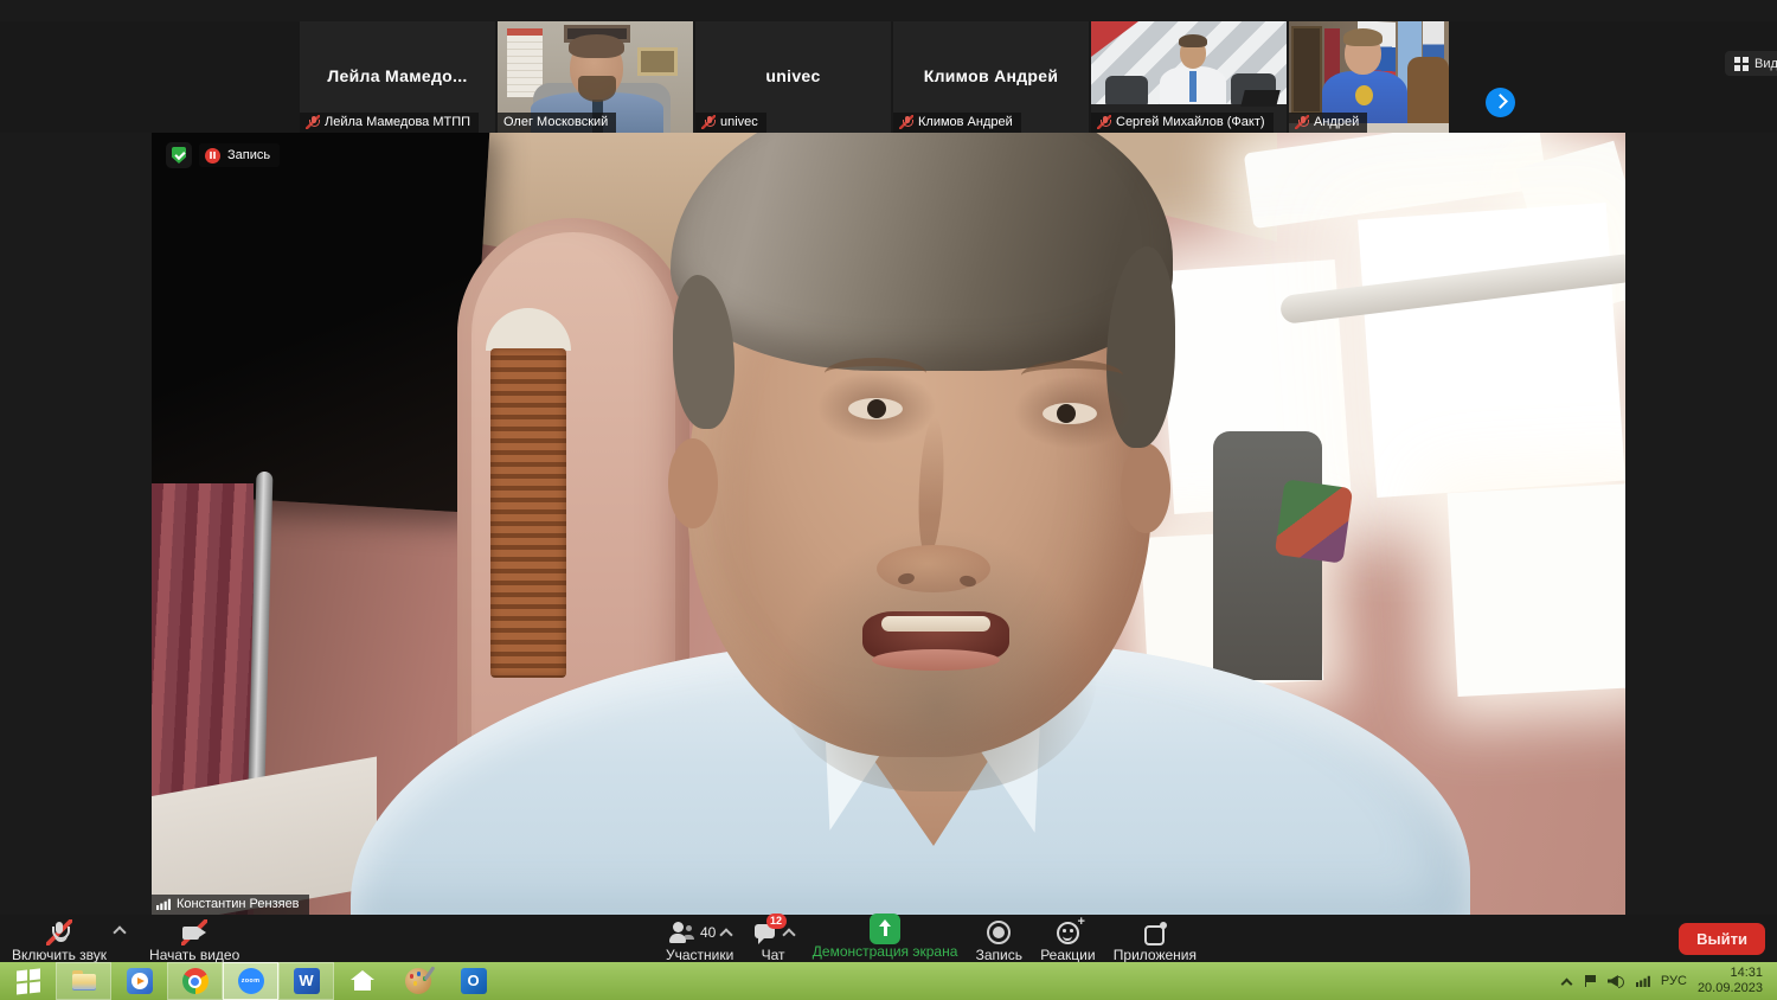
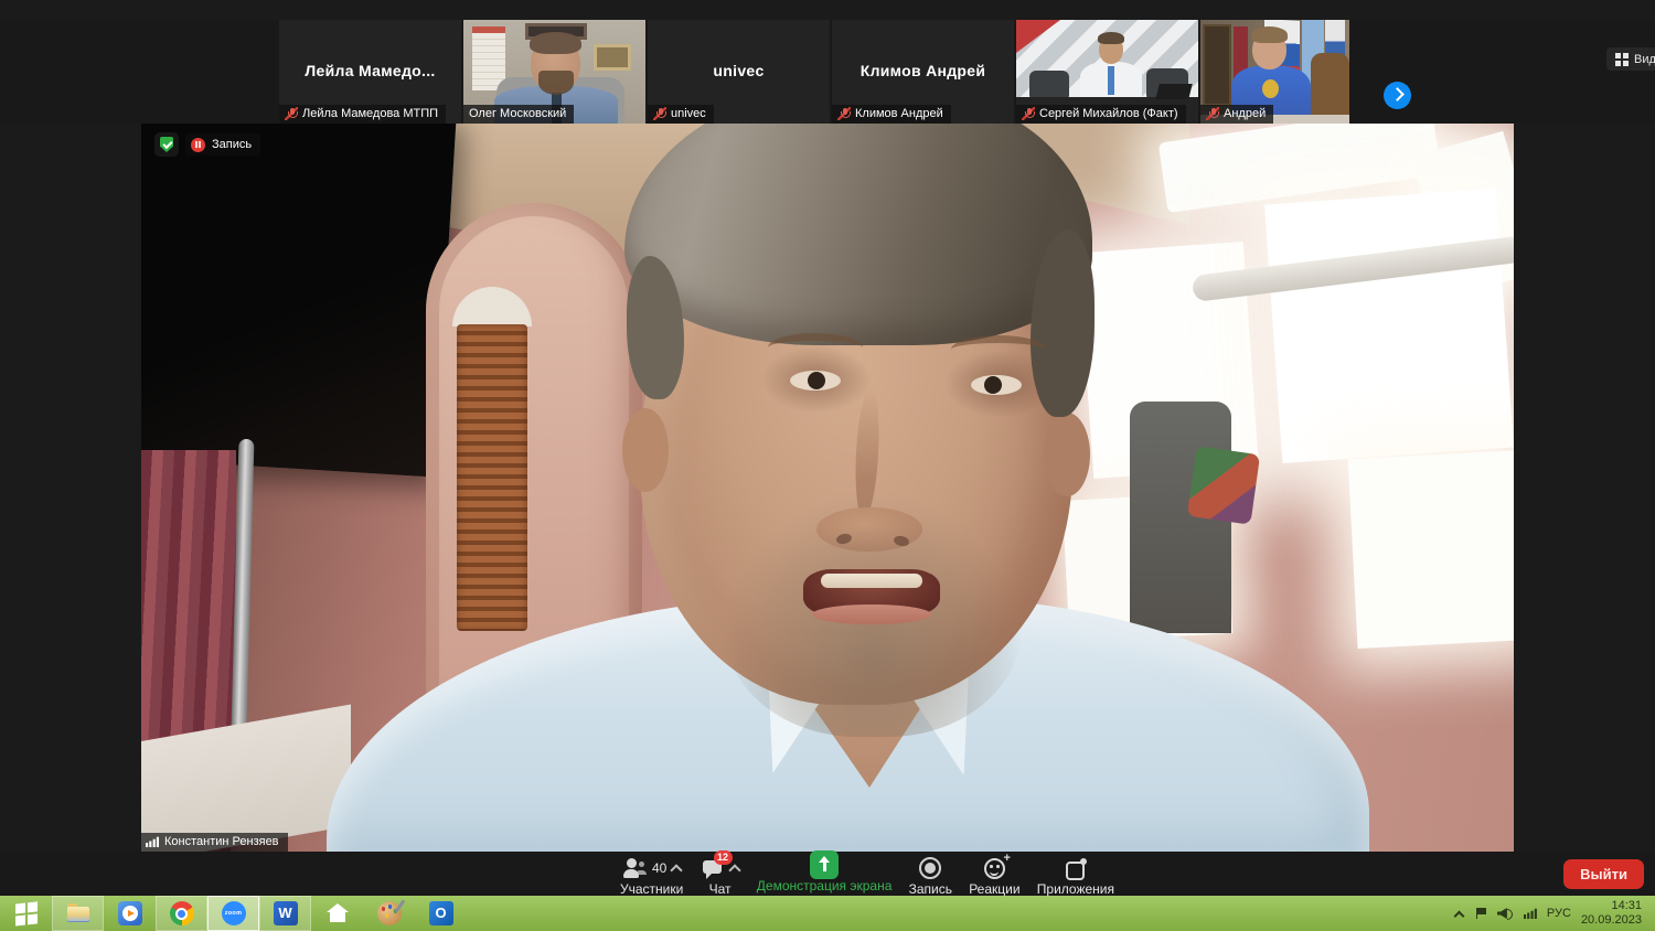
  Лейла Мамедо...
  Лейла Мамедова МТПП
  Олег Московский
  univec
  univec
  Климов Андрей
  Климов Андрей
  Сергей Михайлов (Факт)
  Андрей
  Вид
  Запись
  Константин Рензяев
- Включить звук
- Начать видео
  40
  Участники
  12
  Чат
  Демонстрация экрана
  Запись
  Реакции
  Приложения
  Выйти
  РУС
  14:31
  20.09.2023
